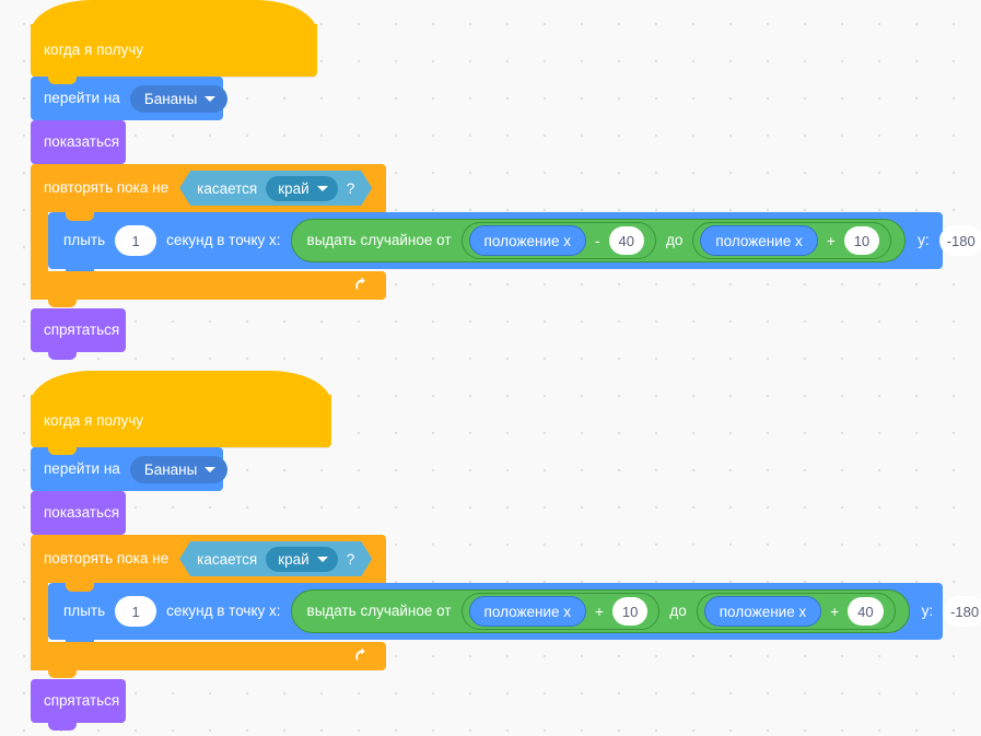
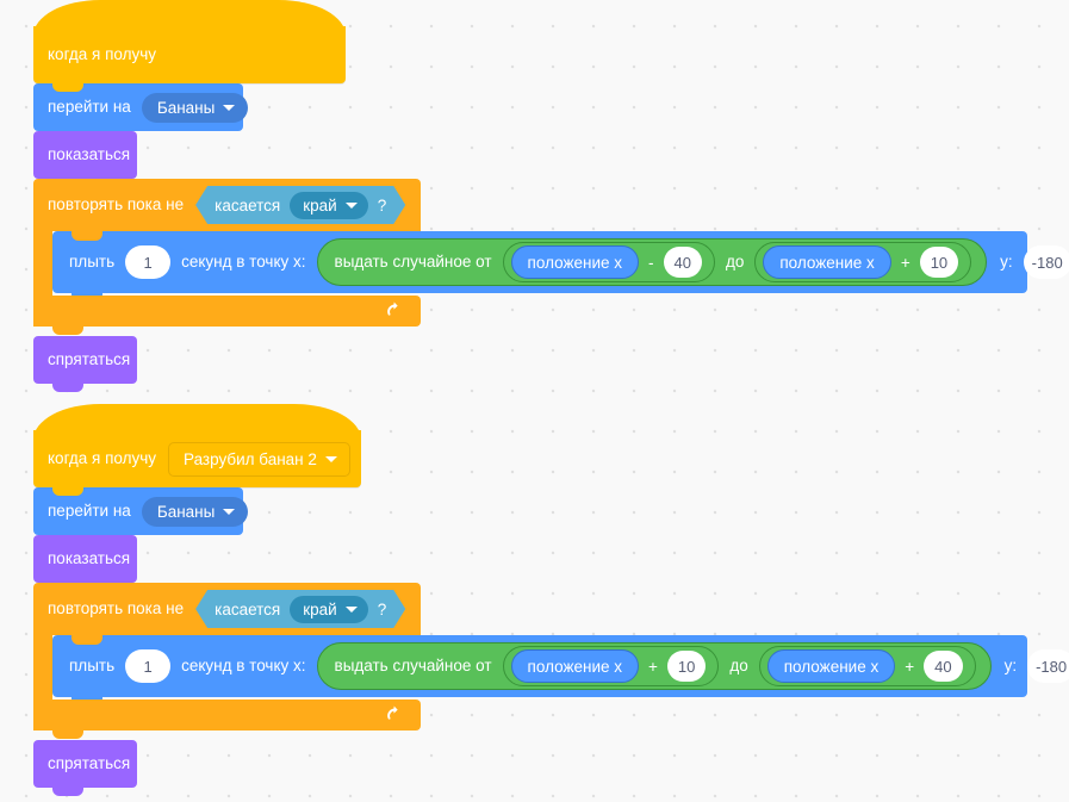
  когда я получу
  перейти на
  Бананы
  показаться
  повторять пока не
  касается
  край
  ?
  плыть
  1
  секунд в точку x:
  выдать случайное от
  положение x
  -
  40
  до
  положение x
  +
  10
  y:
  -180
  спрятаться
  когда я получу
+ Разрубил банан 2
  перейти на
  Бананы
  показаться
  повторять пока не
  касается
  край
  ?
  плыть
  1
  секунд в точку x:
  выдать случайное от
  положение x
  +
  10
  до
  положение x
  +
  40
  y:
  -180
  спрятаться
